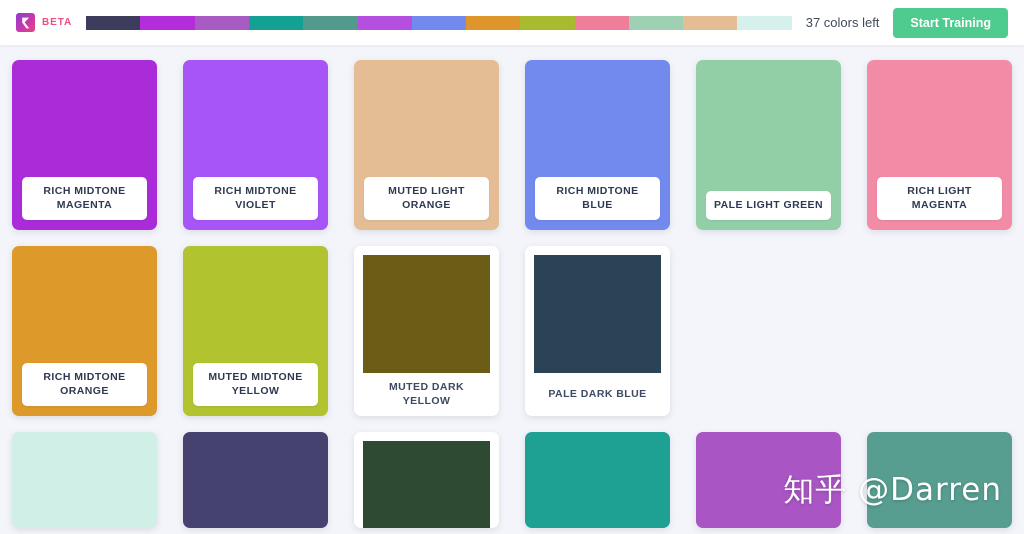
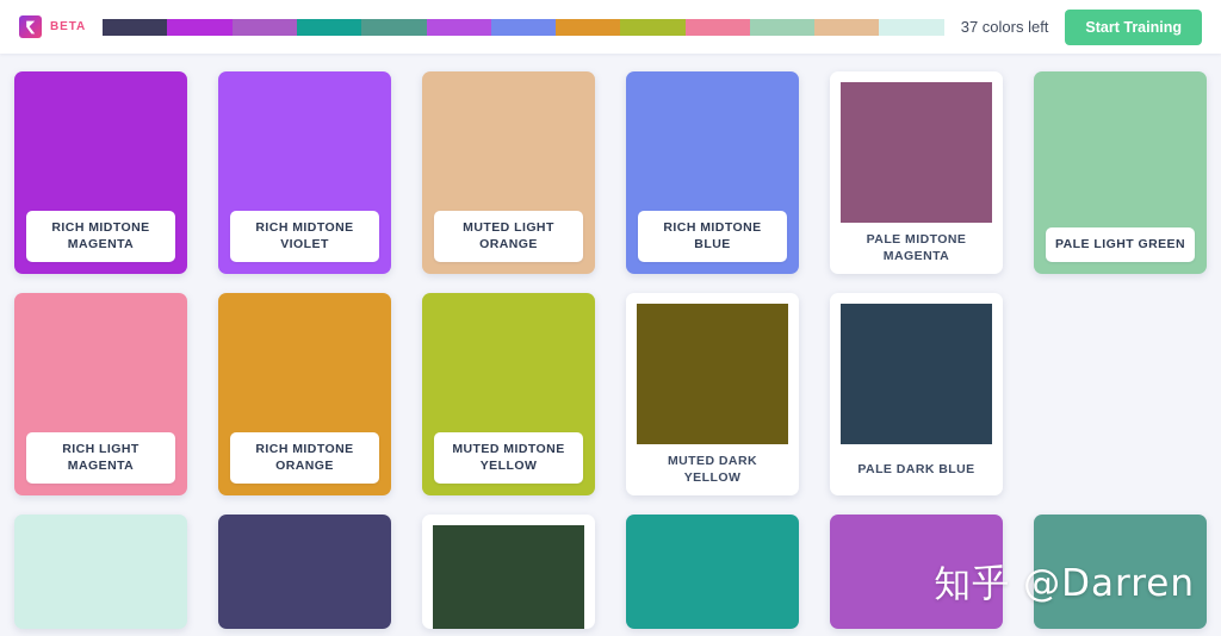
  BETA
  37 colors left
  Start Training
  RICH MIDTONE MAGENTA
  RICH MIDTONE VIOLET
  MUTED LIGHT ORANGE
  RICH MIDTONE BLUE
+ PALE MIDTONE MAGENTA
  PALE LIGHT GREEN
  RICH LIGHT MAGENTA
  RICH MIDTONE ORANGE
  MUTED MIDTONE YELLOW
  MUTED DARK YELLOW
  PALE DARK BLUE
  知乎 @Darren
